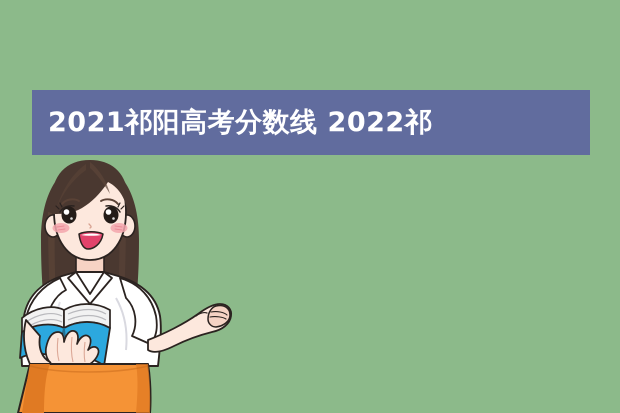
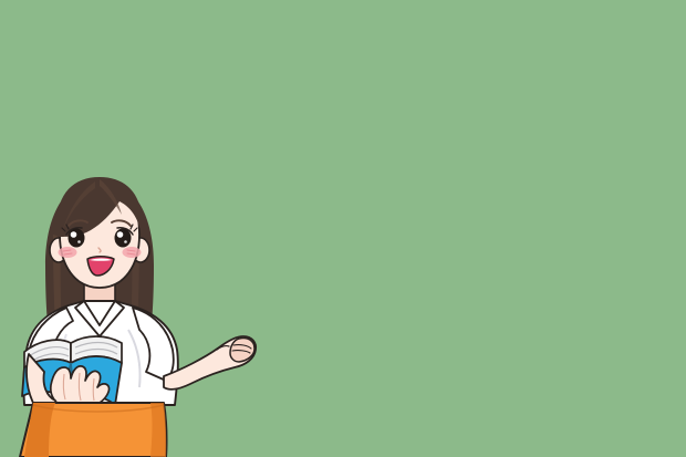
- 2021祁阳高考分数线 2022祁
